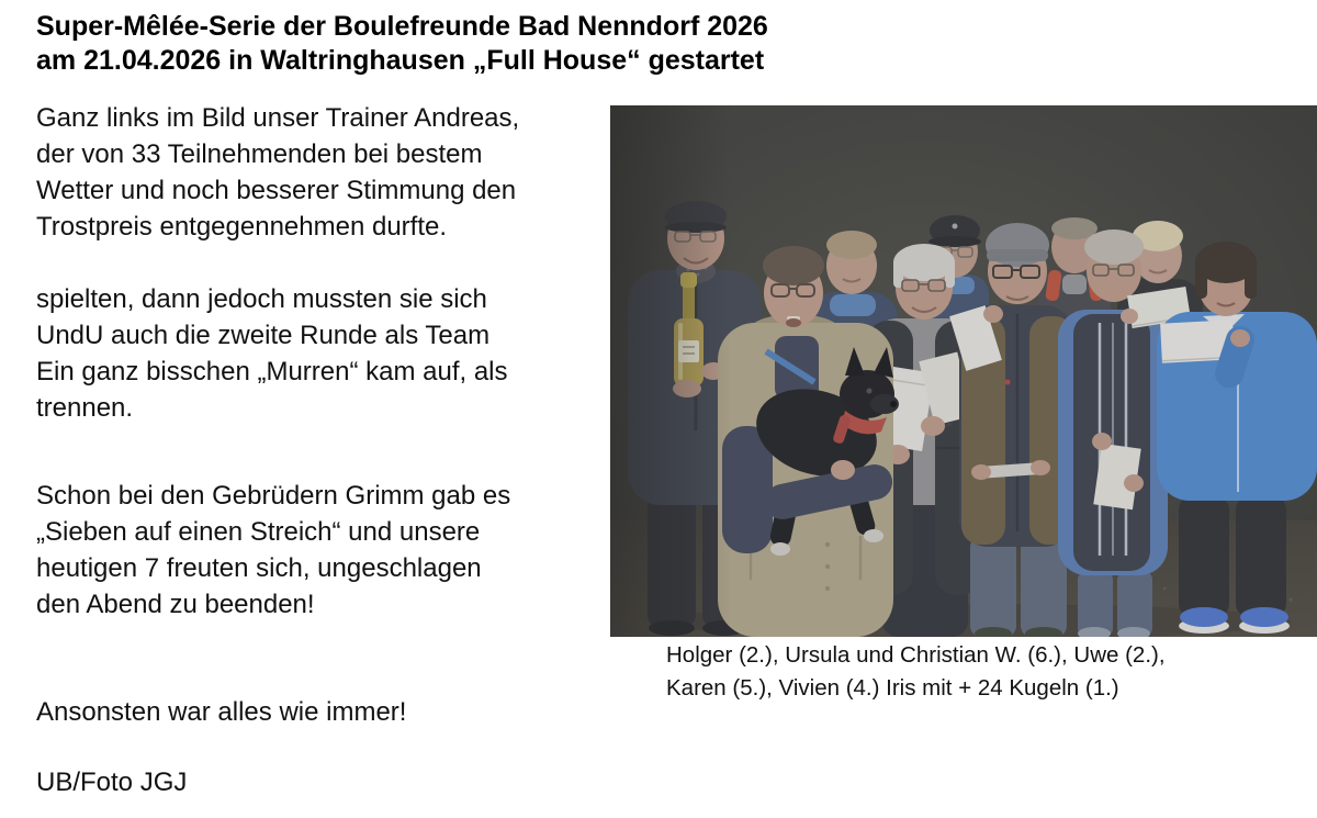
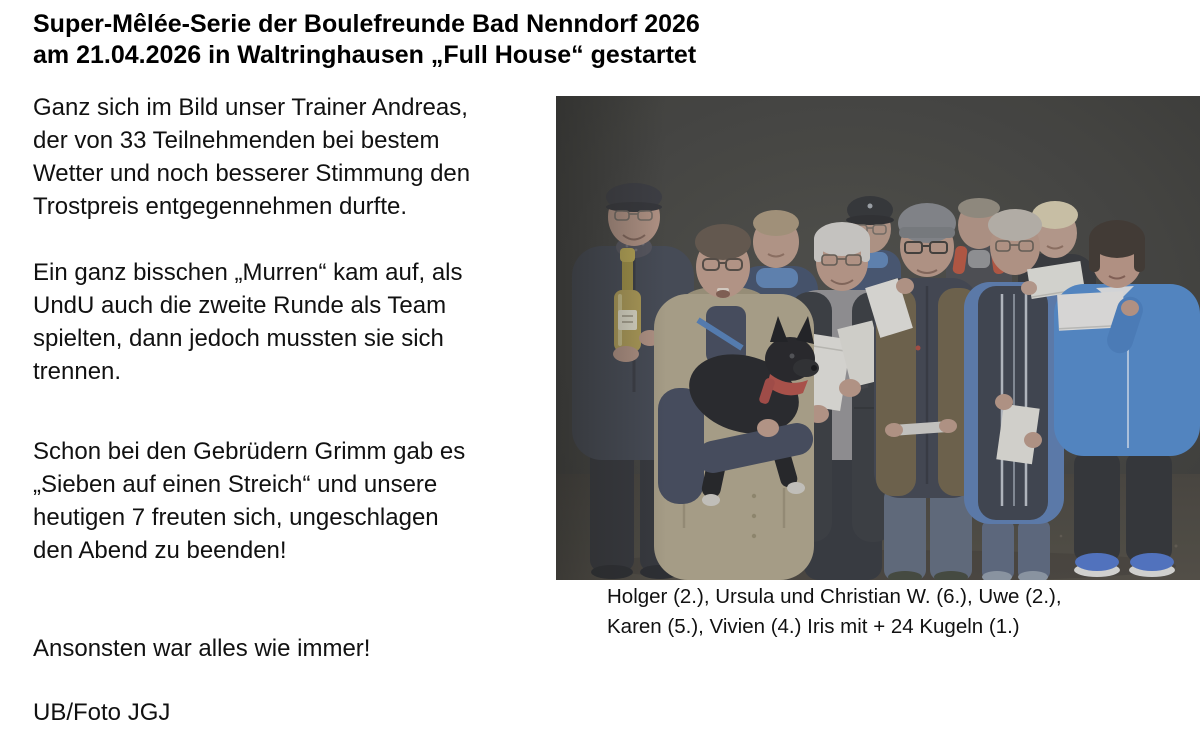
  Super-Mêlée-Serie der Boulefreunde Bad Nenndorf 2026
  am 21.04.2026 in Waltringhausen „Full House“ gestartet
- Ganz links im Bild unser Trainer Andreas,
+ Ganz sich im Bild unser Trainer Andreas,
  der von 33 Teilnehmenden bei bestem
  Wetter und noch besserer Stimmung den
  Trostpreis entgegennehmen durfte.
- spielten, dann jedoch mussten sie sich
+ Ein ganz bisschen „Murren“ kam auf, als
  UndU auch die zweite Runde als Team
- Ein ganz bisschen „Murren“ kam auf, als
+ spielten, dann jedoch mussten sie sich
  trennen.
  Schon bei den Gebrüdern Grimm gab es
  „Sieben auf einen Streich“ und unsere
  heutigen 7 freuten sich, ungeschlagen
  den Abend zu beenden!
  Ansonsten war alles wie immer!
  UB/Foto JGJ
  Holger (2.), Ursula und Christian W. (6.), Uwe (2.),
  Karen (5.), Vivien (4.) Iris mit + 24 Kugeln (1.)
